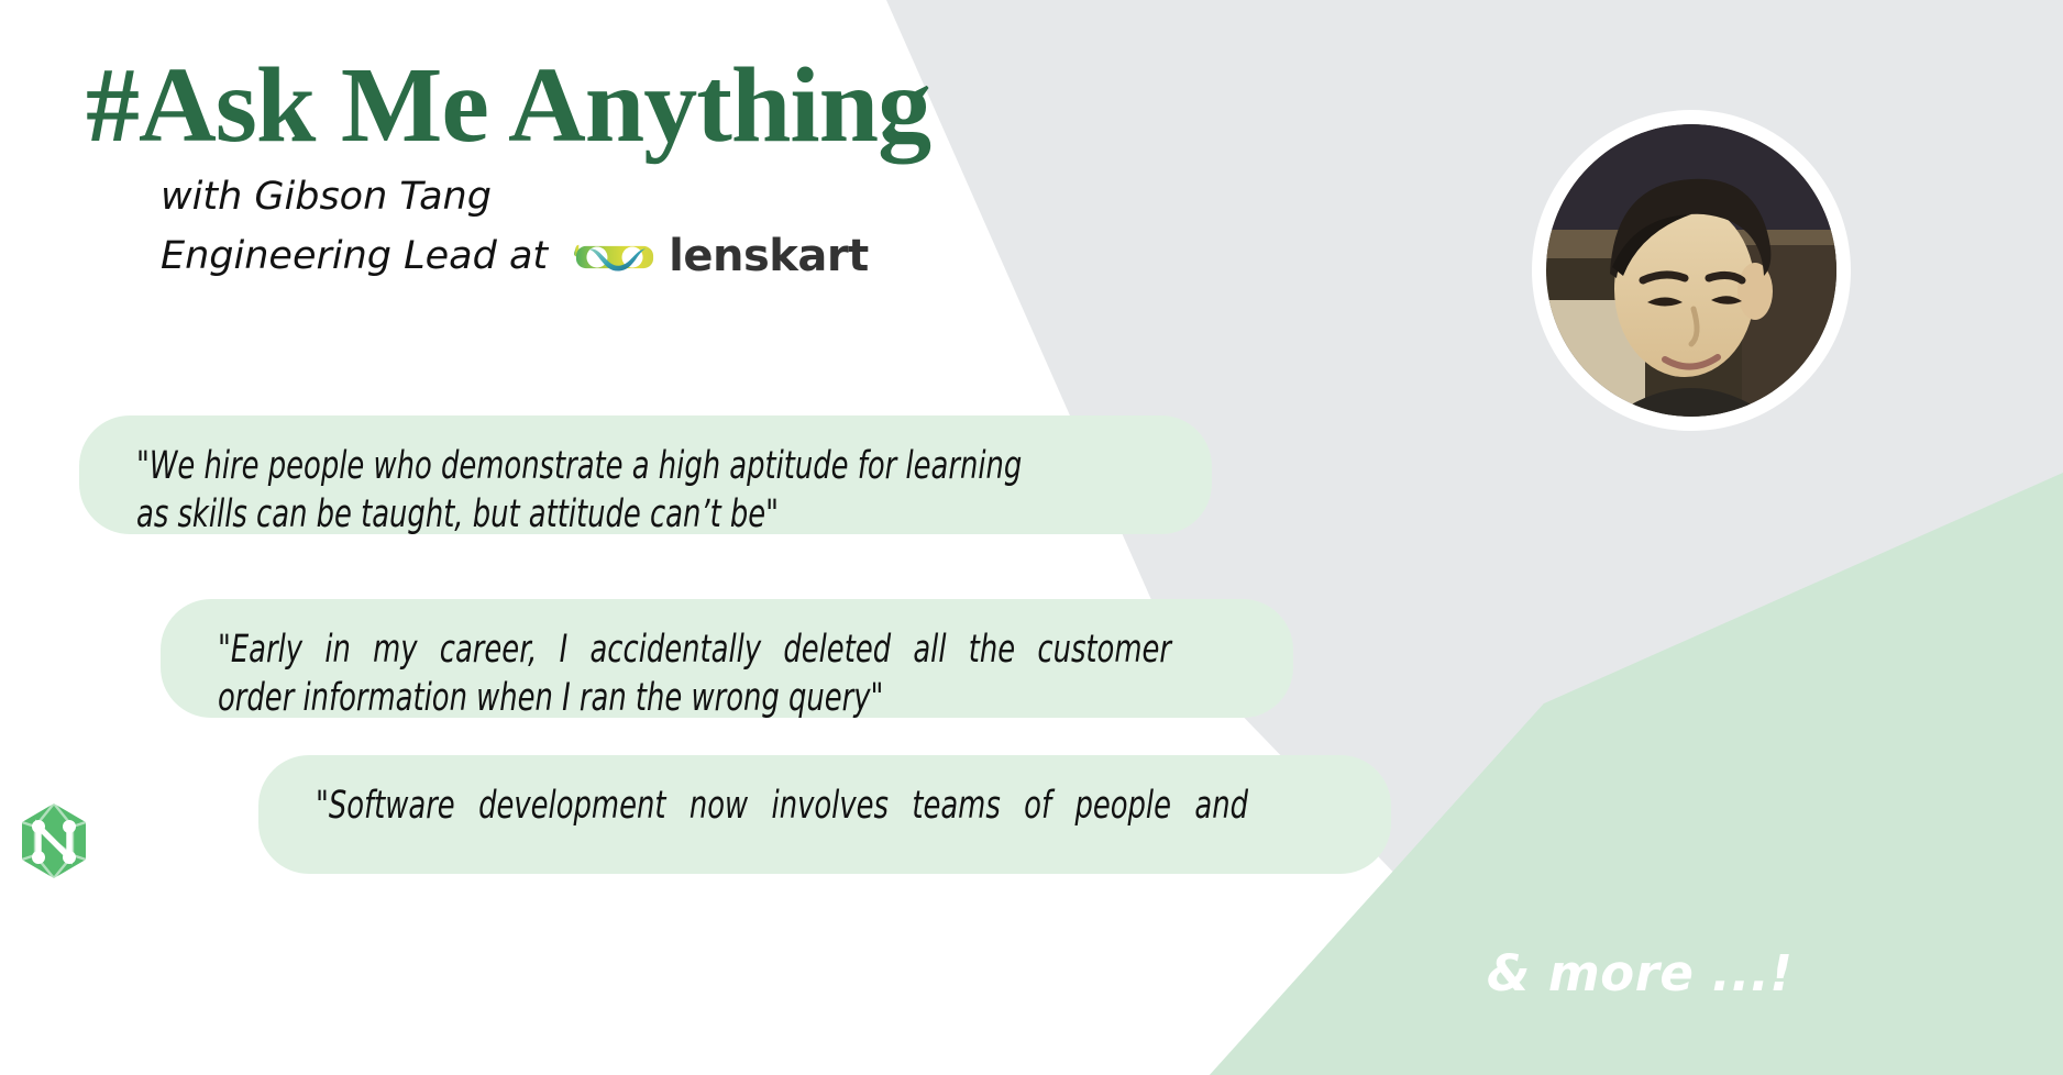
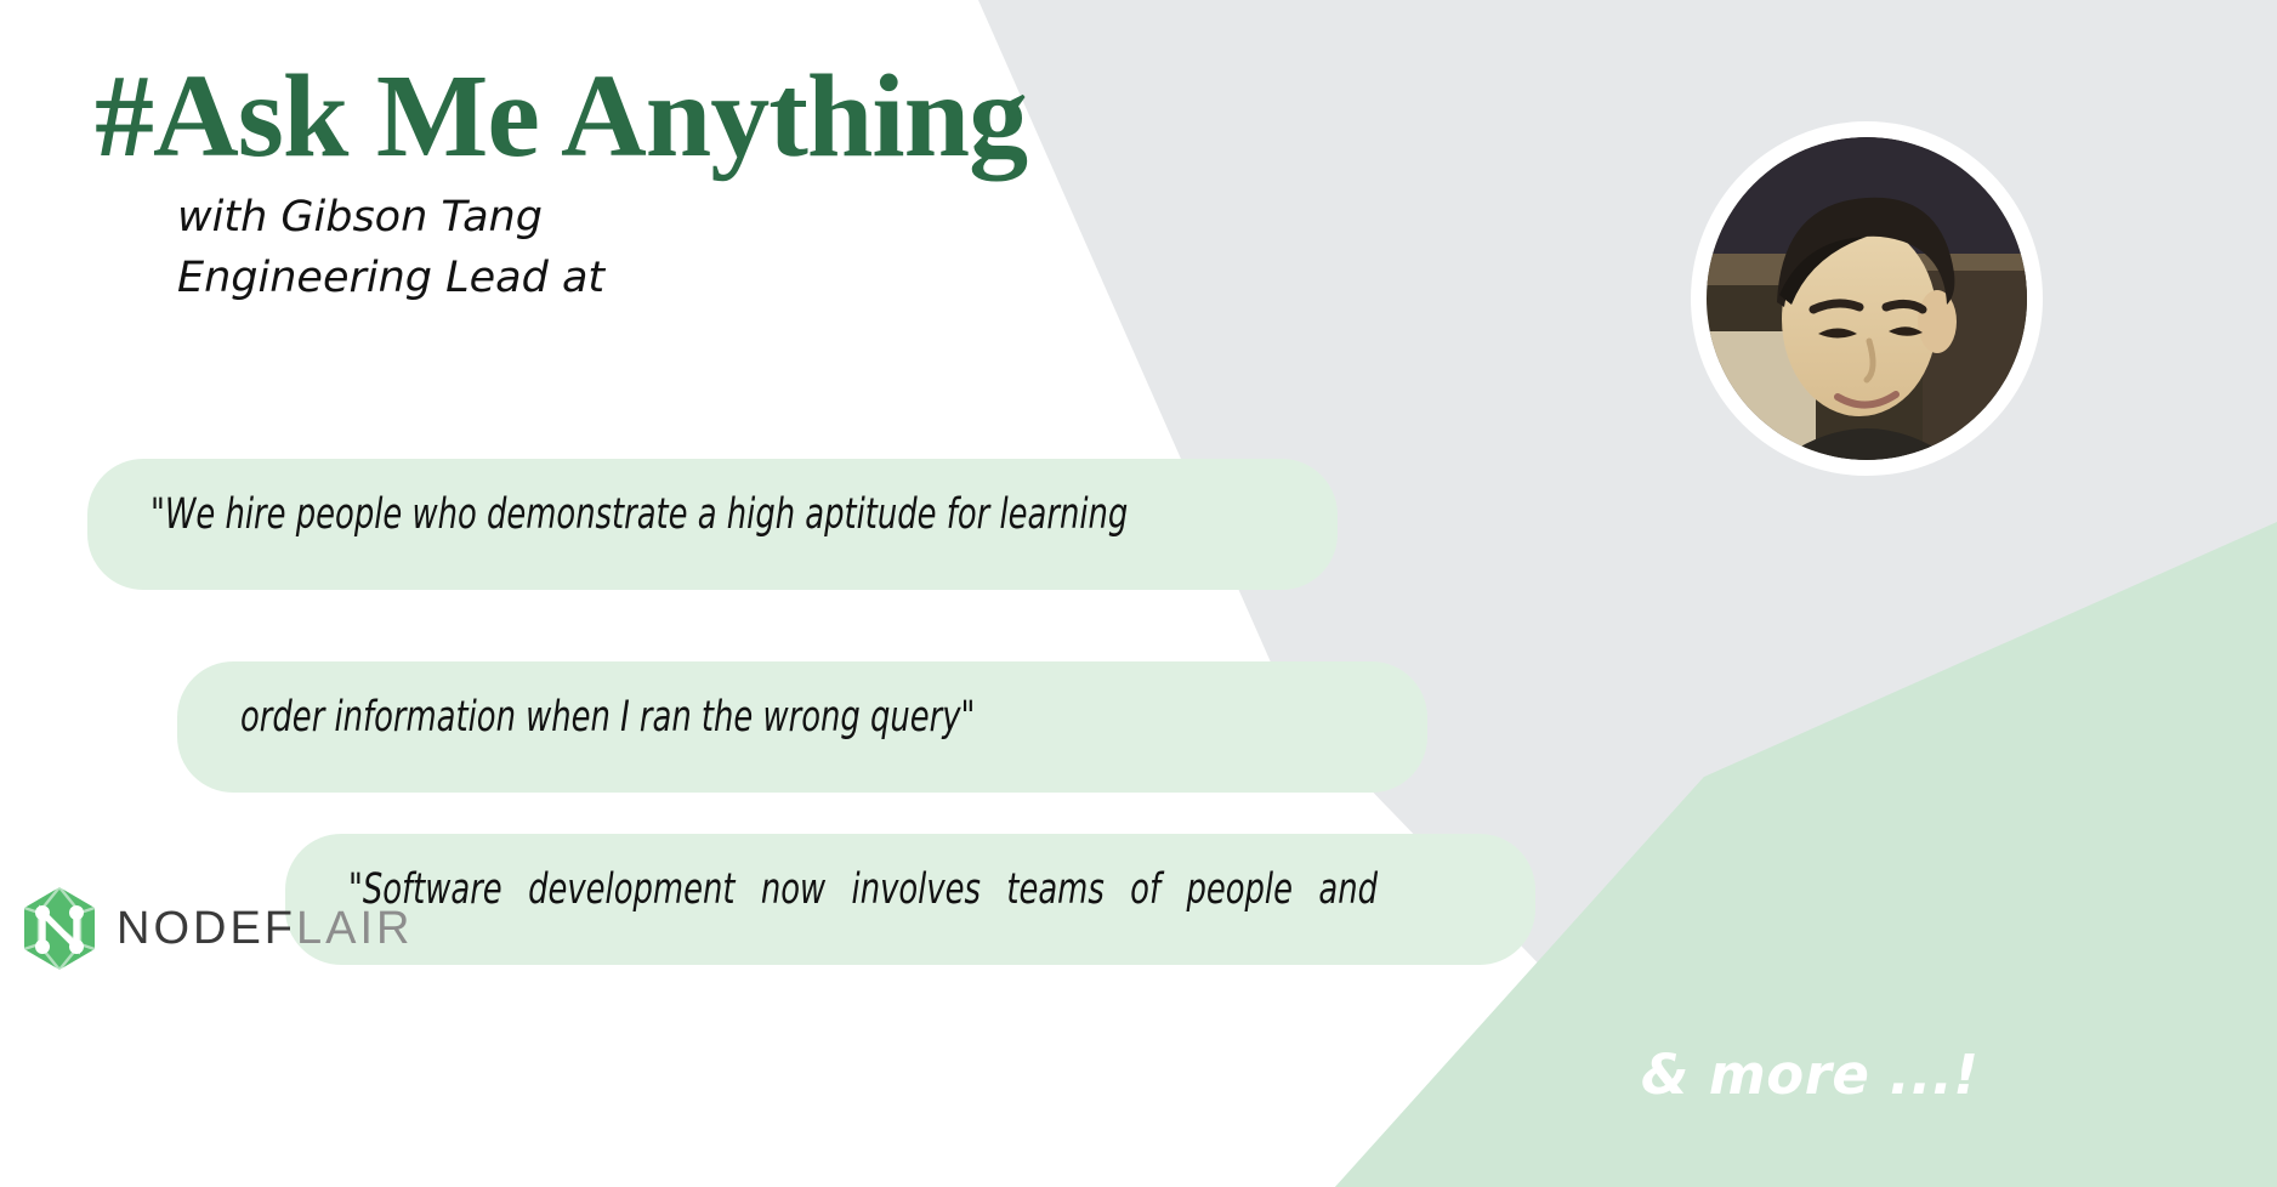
  #Ask Me Anything
  with Gibson Tang
  Engineering Lead at
- lenskart
  "We hire people who demonstrate a high aptitude for learning
- as skills can be taught, but attitude can’t be"
- "Early in my career, I accidentally deleted all the customer
  order information when I ran the wrong query"
  "Software development now involves teams of people and
+ NODEF
+ LAIR
  & more ...!
